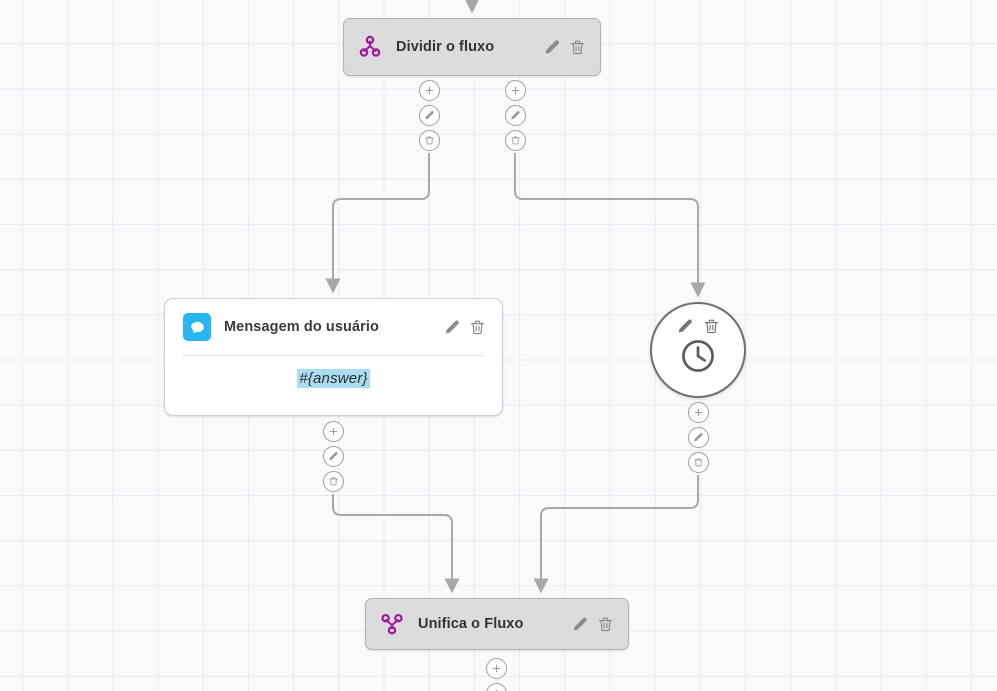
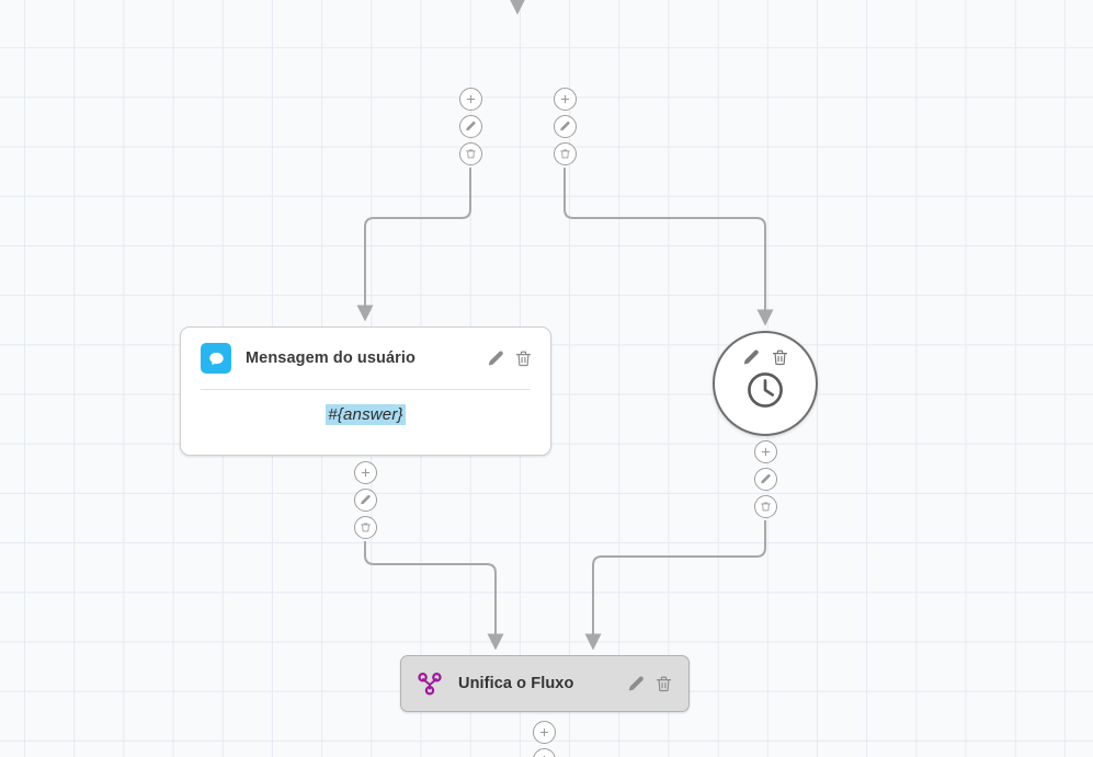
- Dividir o fluxo
  Mensagem do usuário
  #{answer}
  Unifica o Fluxo
